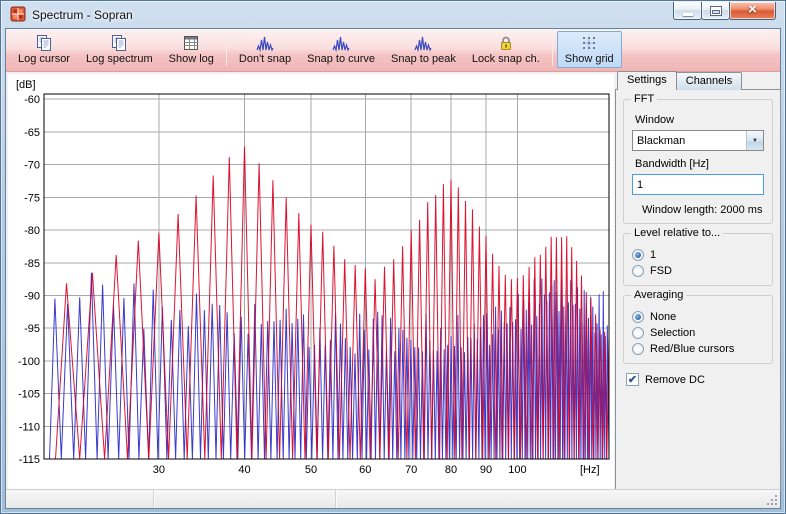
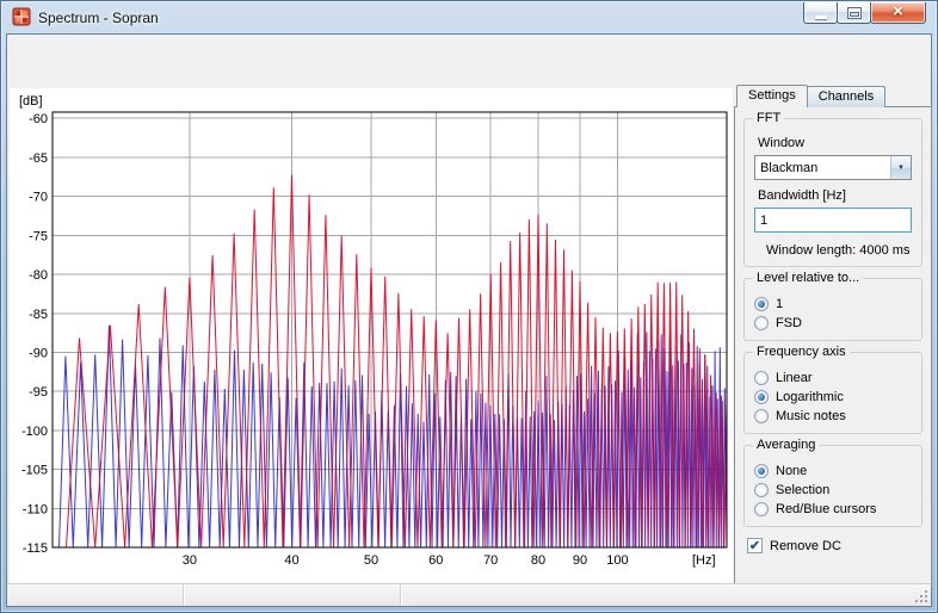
  Spectrum - Sopran
  ×
- Log cursor
- Log spectrum
- Show log
- Don't snap
- Snap to curve
- Snap to peak
- Lock snap ch.
- Show grid
  [dB]
  -60
  -65
  -70
  -75
  -80
  -85
  -90
  -95
  -100
  -105
  -110
  -115
  30
  40
  50
  60
  70
  80
  90
  100
  [Hz]
  Settings
  Channels
  FFT
  Window
  Blackman
  Bandwidth [Hz]
  1
- Window length: 2000 ms
+ Window length: 4000 ms
  Level relative to...
  1
  FSD
+ Frequency axis
+ Linear
+ Logarithmic
+ Music notes
  Averaging
  None
  Selection
  Red/Blue cursors
  ✔
  Remove DC
